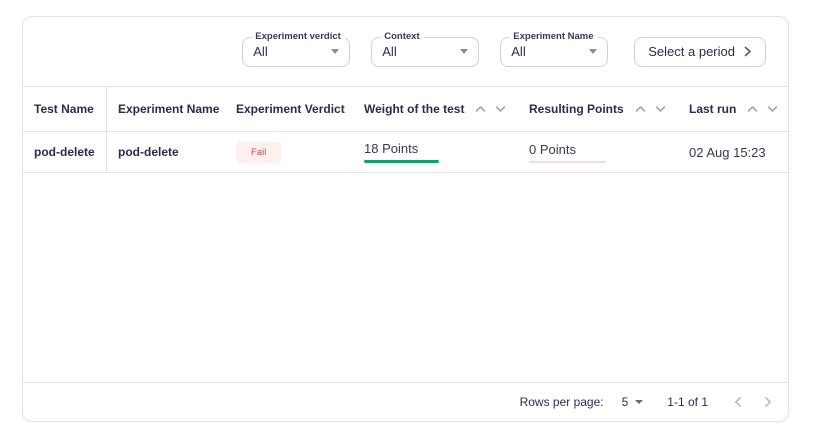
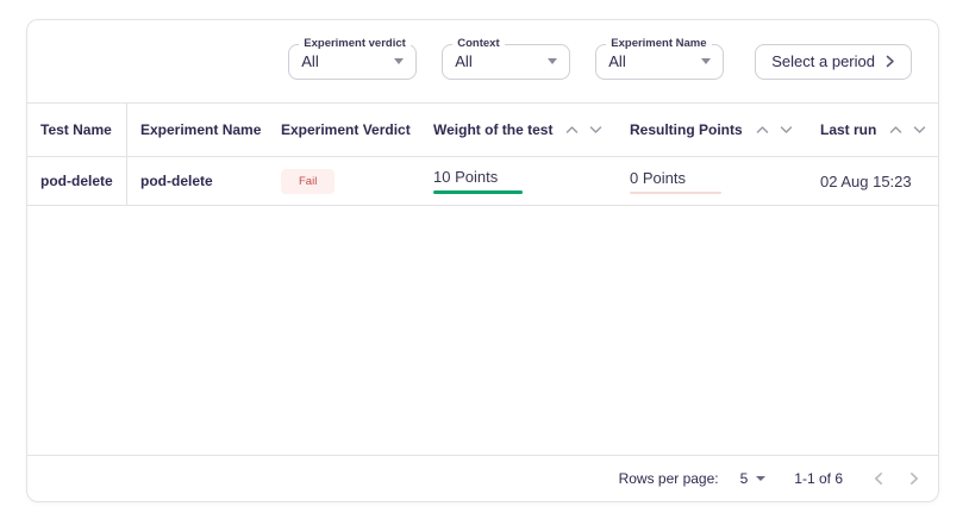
  Experiment verdict
  All
  Context
  All
  Experiment Name
  All
  Select a period
  Test Name
  Experiment Name
  Experiment Verdict
  Weight of the test
  Resulting Points
  Last run
  pod-delete
  pod-delete
  Fail
- 18 Points
+ 10 Points
  0 Points
  02 Aug 15:23
  Rows per page:
  5
- 1-1 of 1
+ 1-1 of 6
